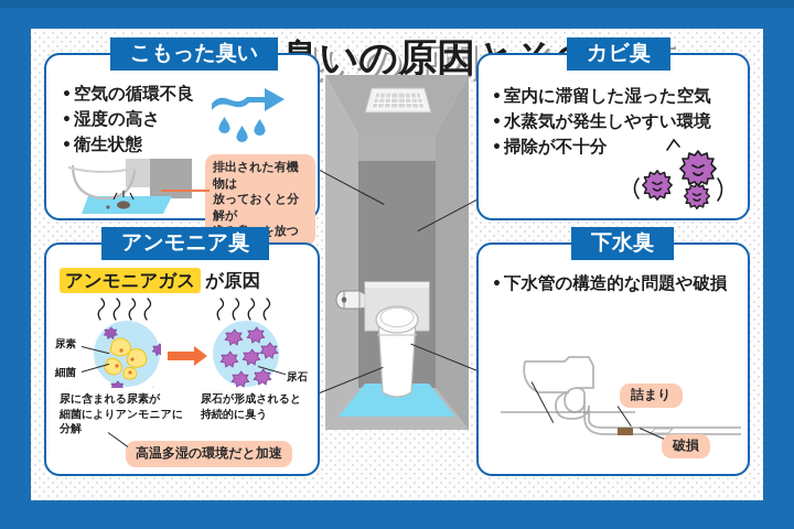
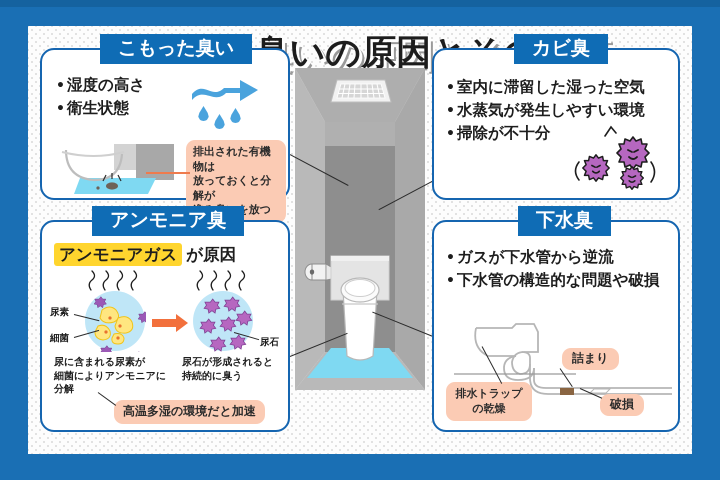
  こもった臭い
- 空気の循環不良
  湿度の高さ
  衛生状態
  排出された有機物は
  放っておくと分解が
  カビ臭
  室内に滞留した湿った空気
  水蒸気が発生しやすい環境
  掃除が不十分
  アンモニア臭
  アンモニアガス が原因
  尿素
  細菌
  尿石
  尿に含まれる尿素が
  細菌によりアンモニアに
  分解
  尿石が形成されると
  持続的に臭う
  高温多湿の環境だと加速
  下水臭
+ ガスが下水管から逆流
  下水管の構造的な問題や破損
+ 排水トラップ
+ の乾燥
  詰まり
  破損
